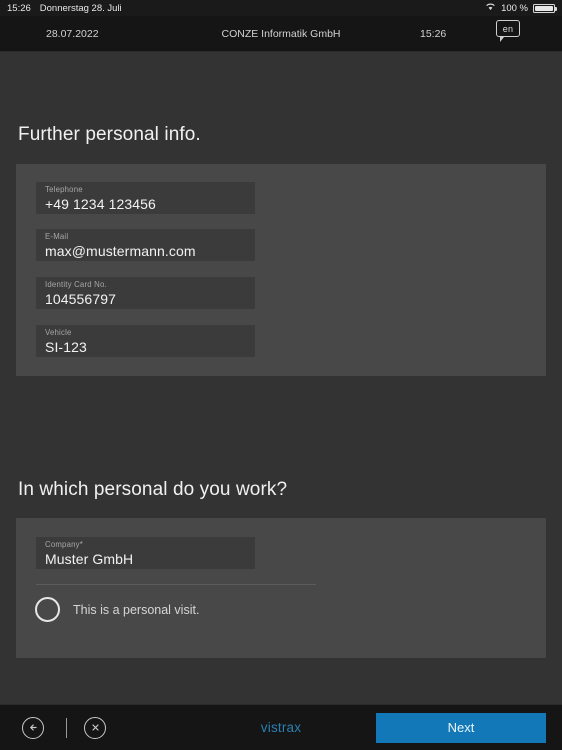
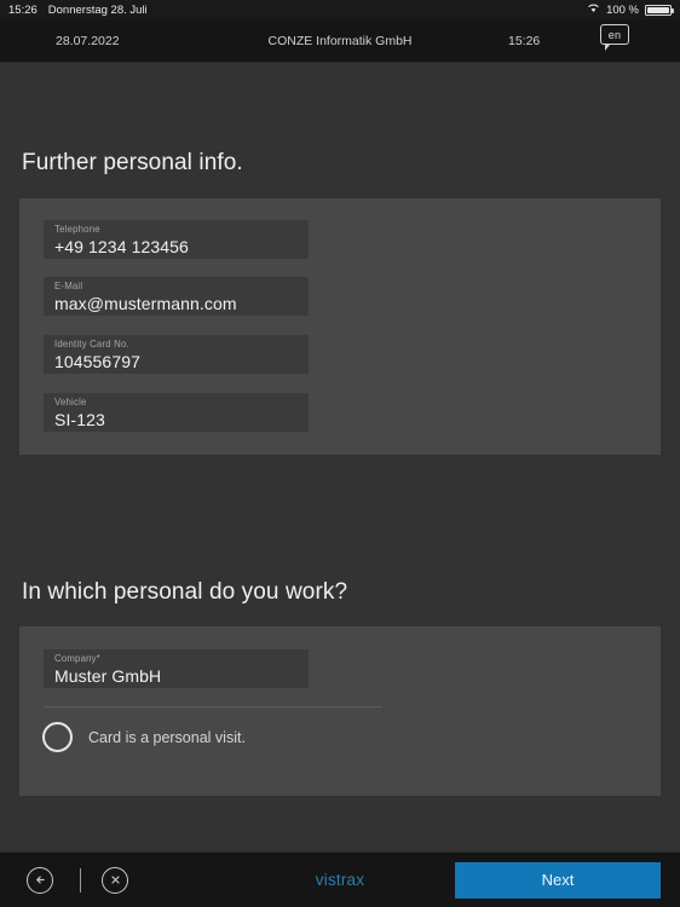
  15:26
  Donnerstag 28. Juli
  100 %
  28.07.2022
  CONZE Informatik GmbH
  15:26
  en
  Further personal info.
  Telephone
  +49 1234 123456
  E-Mail
  max@mustermann.com
  Identity Card No.
  104556797
  Vehicle
  SI-123
  In which personal do you work?
  Company*
  Muster GmbH
- This is a personal visit.
+ Card is a personal visit.
  vistrax
  Next
